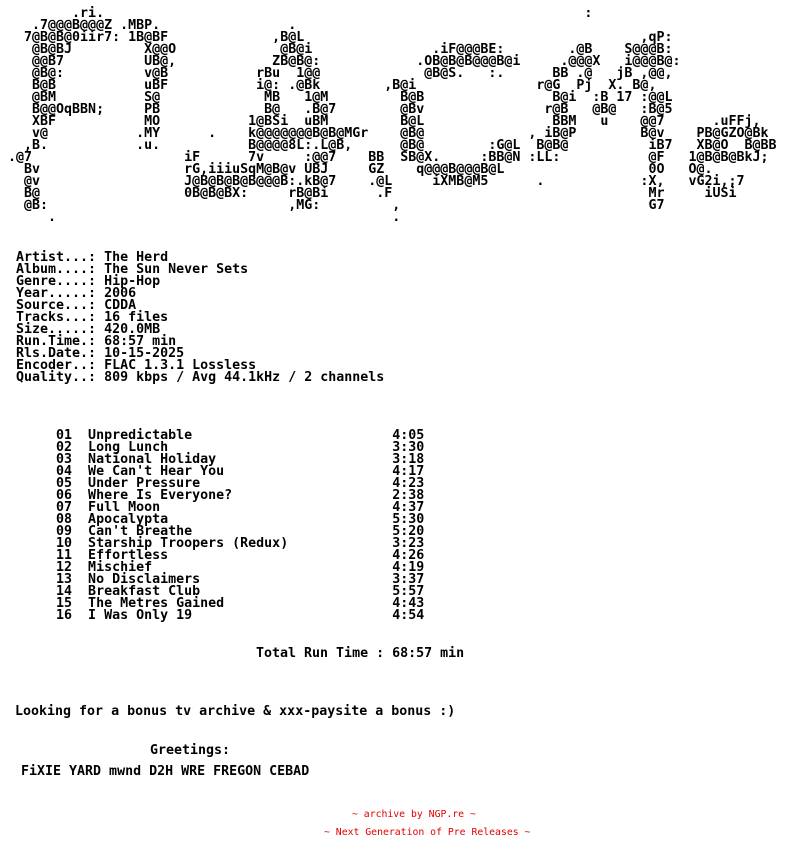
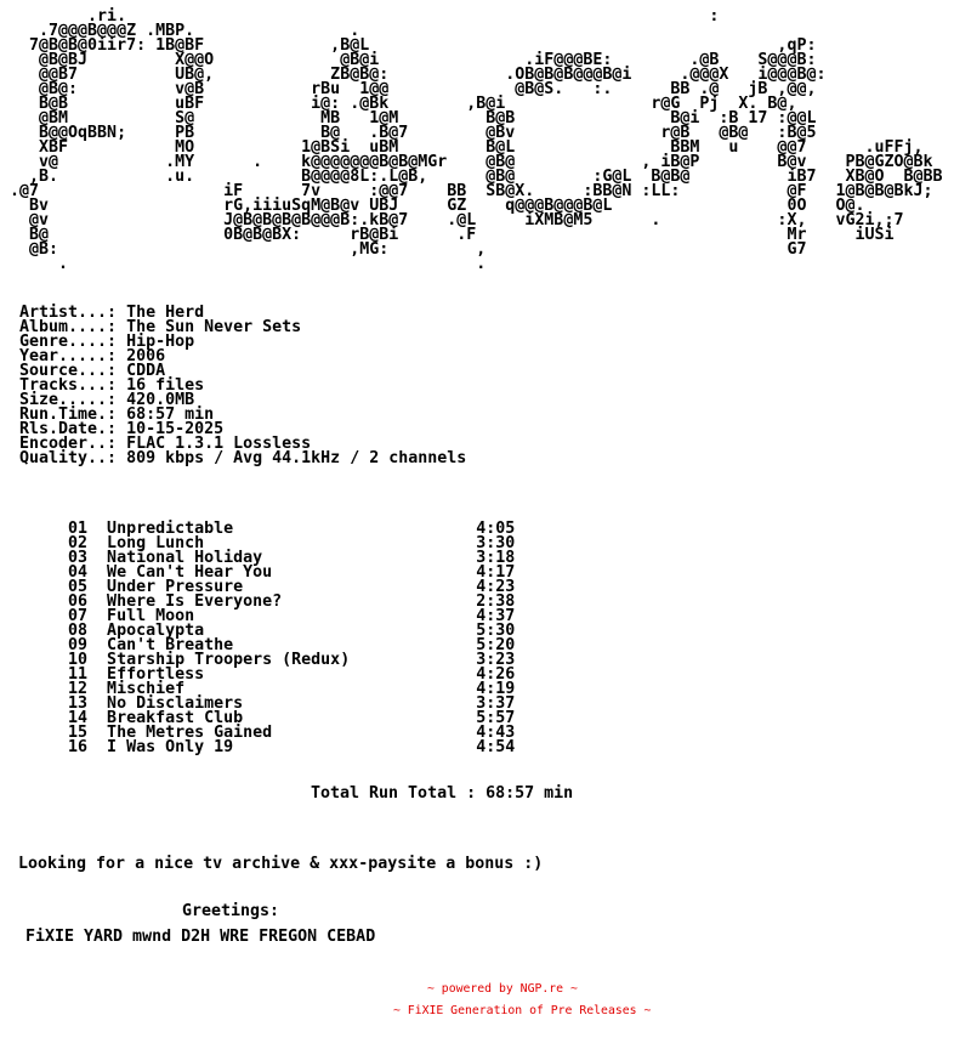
  .ri. :
  .7@@@B@@@Z .MBP. .
  7@B@B@0iir7: 1B@BF ,B@L ,qP:
  @B@BJ X@@O @B@i .iF@@@BE: .@B S@@@B:
  @@B7 UB@, ZB@B@: .OB@B@B@@@B@i .@@@X i@@@B@:
  @B@: v@B rBu 1@@ @B@S. :. BB .@ jB ,@@,
  B@B uBF i@: .@Bk ,B@i r@G Pj X. B@,
  @BM S@ MB 1@M B@B B@i :B 17 :@@L
  B@@OqBBN; PB B@ .B@7 @Bv r@B @B@ :B@5
  XBF MO 1@BSi uBM B@L BBM u @@7 .uFFj,
  v@ .MY . k@@@@@@@B@B@MGr @B@ , iB@P B@v PB@GZO@Bk
  ,B. .u. B@@@@8L:.L@B, @B@ :G@L B@B@ iB7 XB@O B@BB
  .@7 iF 7v :@@7 BB SB@X. :BB@N :LL: @F 1@B@B@BkJ;
  Bv rG,iiiuSqM@B@v UBJ GZ q@@@B@@@B@L 0O O@.
  @v J@B@B@B@B@@@B:.kB@7 .@L iXMB@M5 . :X, vG2i,;7
  B@ 0B@B@BX: rB@Bi .F Mr iUSi
  @B: ,MG: , G7
  . .
  Artist...: The Herd
  Album....: The Sun Never Sets
  Genre....: Hip-Hop
  Year.....: 2006
  Source...: CDDA
  Tracks...: 16 files
  Size.....: 420.0MB
  Run.Time.: 68:57 min
  Rls.Date.: 10-15-2025
  Encoder..: FLAC 1.3.1 Lossless
  Quality..: 809 kbps / Avg 44.1kHz / 2 channels
  01 Unpredictable 4:05
  02 Long Lunch 3:30
  03 National Holiday 3:18
  04 We Can't Hear You 4:17
  05 Under Pressure 4:23
  06 Where Is Everyone? 2:38
  07 Full Moon 4:37
  08 Apocalypta 5:30
  09 Can't Breathe 5:20
  10 Starship Troopers (Redux) 3:23
  11 Effortless 4:26
  12 Mischief 4:19
  13 No Disclaimers 3:37
  14 Breakfast Club 5:57
  15 The Metres Gained 4:43
  16 I Was Only 19 4:54
- Total Run Time : 68:57 min
+ Total Run Total : 68:57 min
- Looking for a bonus tv archive & xxx-paysite a bonus :)
+ Looking for a nice tv archive & xxx-paysite a bonus :)
  Greetings:
  FiXIE YARD mwnd D2H WRE FREGON CEBAD
- ~ archive by NGP.re ~
+ ~ powered by NGP.re ~
- ~ Next Generation of Pre Releases ~
+ ~ FiXIE Generation of Pre Releases ~
